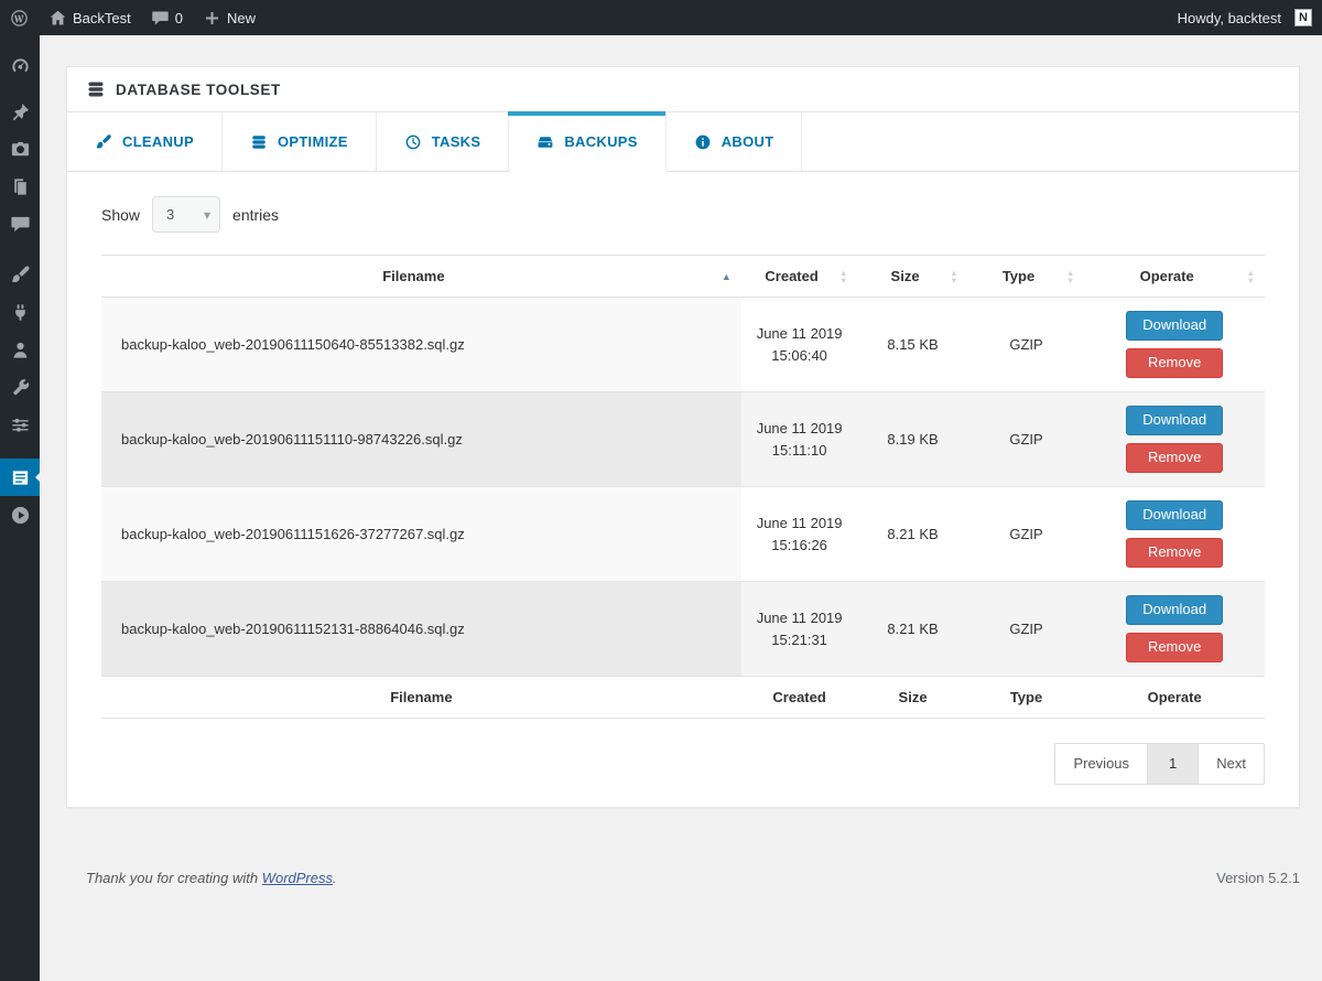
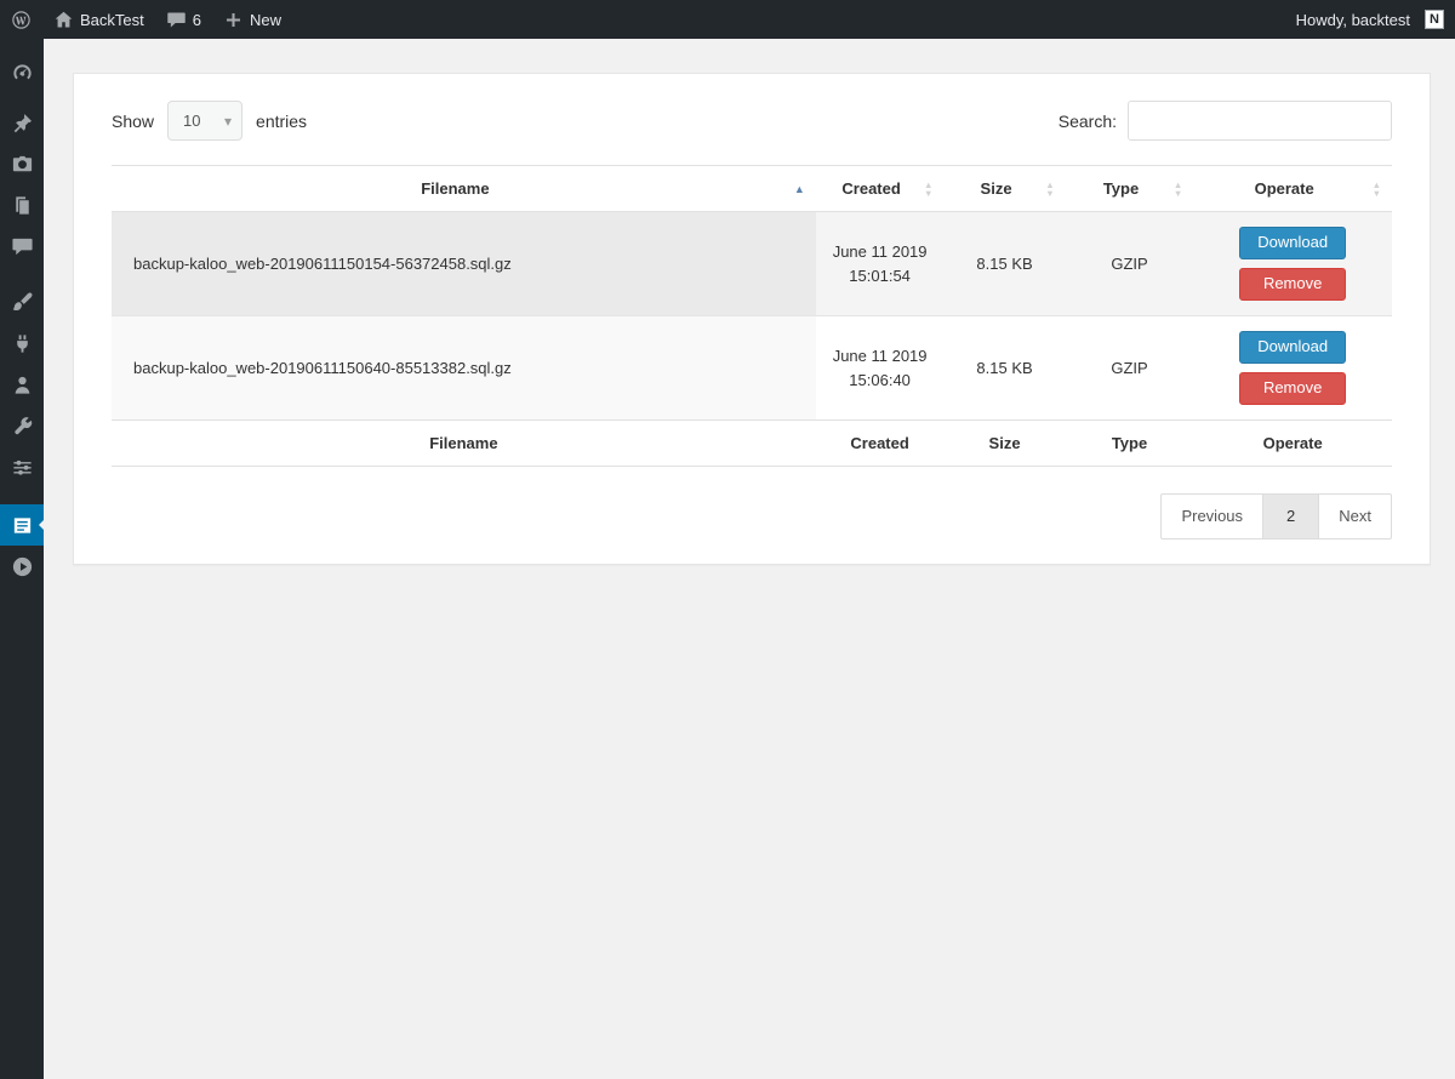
  BackTest
- 0
+ 6
  New
  Howdy, backtest
  N
- DATABASE TOOLSET
- CLEANUP
- OPTIMIZE
- TASKS
- BACKUPS
- ABOUT
  Show
- 3
+ 10
  entries
+ Search:
  Filename ▲	Created ▲▼	Size ▲▼	Type ▲▼	Operate ▲▼
+ backup-kaloo_web-20190611150154-56372458.sql.gz	June 11 201915:01:54	8.15 KB	GZIP	DownloadRemove
  backup-kaloo_web-20190611150640-85513382.sql.gz	June 11 201915:06:40	8.15 KB	GZIP	DownloadRemove
- backup-kaloo_web-20190611151110-98743226.sql.gz	June 11 201915:11:10	8.19 KB	GZIP	DownloadRemove
- backup-kaloo_web-20190611151626-37277267.sql.gz	June 11 201915:16:26	8.21 KB	GZIP	DownloadRemove
- backup-kaloo_web-20190611152131-88864046.sql.gz	June 11 201915:21:31	8.21 KB	GZIP	DownloadRemove
  Filename	Created	Size	Type	Operate
  Previous
- 1
+ 2
  Next
- Thank you for creating with WordPress.
- Version 5.2.1
